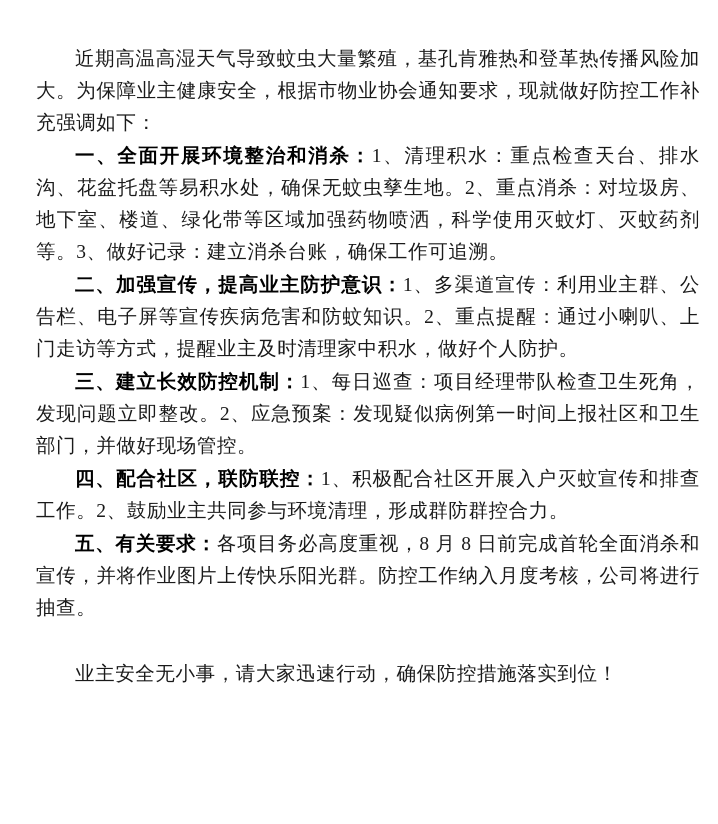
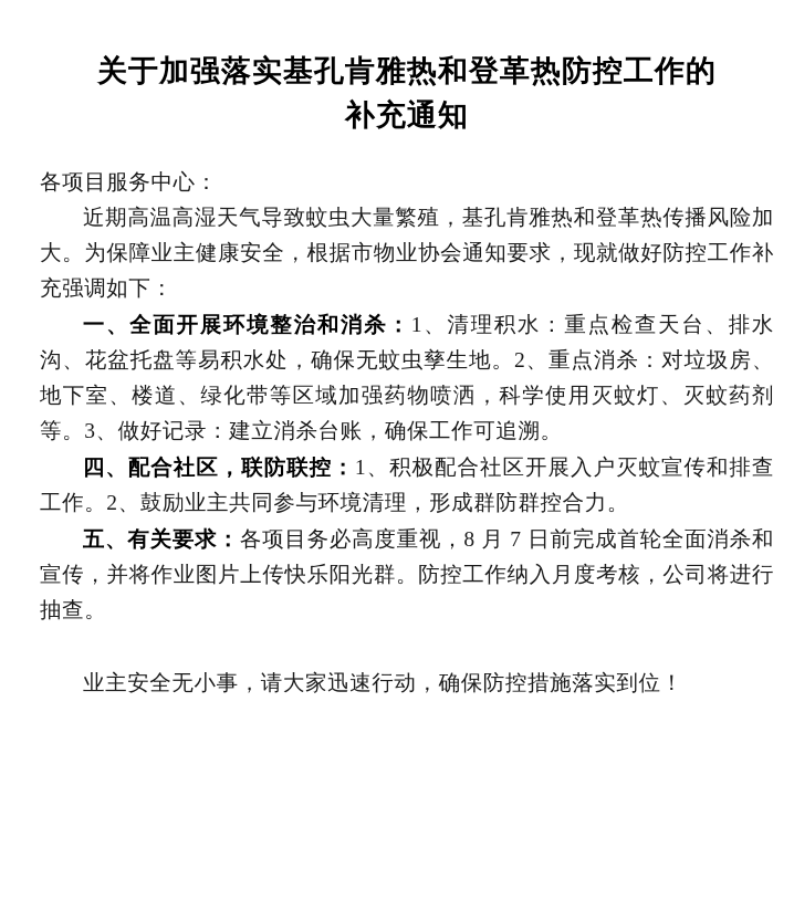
+ 关于加强落实基孔肯雅热和登革热防控工作的
+ 补充通知
+ 各项目服务中心：
  近期高温高湿天气导致蚊虫大量繁殖，基孔肯雅热和登革热传播风险加大。为保障业主健康安全，根据市物业协会通知要求，现就做好防控工作补充强调如下：
  一、全面开展环境整治和消杀：1、清理积水：重点检查天台、排水沟、花盆托盘等易积水处，确保无蚊虫孳生地。2、重点消杀：对垃圾房、地下室、楼道、绿化带等区域加强药物喷洒，科学使用灭蚊灯、灭蚊药剂等。3、做好记录：建立消杀台账，确保工作可追溯。
- 二、加强宣传，提高业主防护意识：1、多渠道宣传：利用业主群、公告栏、电子屏等宣传疾病危害和防蚊知识。2、重点提醒：通过小喇叭、上门走访等方式，提醒业主及时清理家中积水，做好个人防护。
- 三、建立长效防控机制：1、每日巡查：项目经理带队检查卫生死角，发现问题立即整改。2、应急预案：发现疑似病例第一时间上报社区和卫生部门，并做好现场管控。
  四、配合社区，联防联控：1、积极配合社区开展入户灭蚊宣传和排查工作。2、鼓励业主共同参与环境清理，形成群防群控合力。
- 五、有关要求：各项目务必高度重视，8 月 8 日前完成首轮全面消杀和宣传，并将作业图片上传快乐阳光群。防控工作纳入月度考核，公司将进行抽查。
+ 五、有关要求：各项目务必高度重视，8 月 7 日前完成首轮全面消杀和宣传，并将作业图片上传快乐阳光群。防控工作纳入月度考核，公司将进行抽查。
  业主安全无小事，请大家迅速行动，确保防控措施落实到位！
